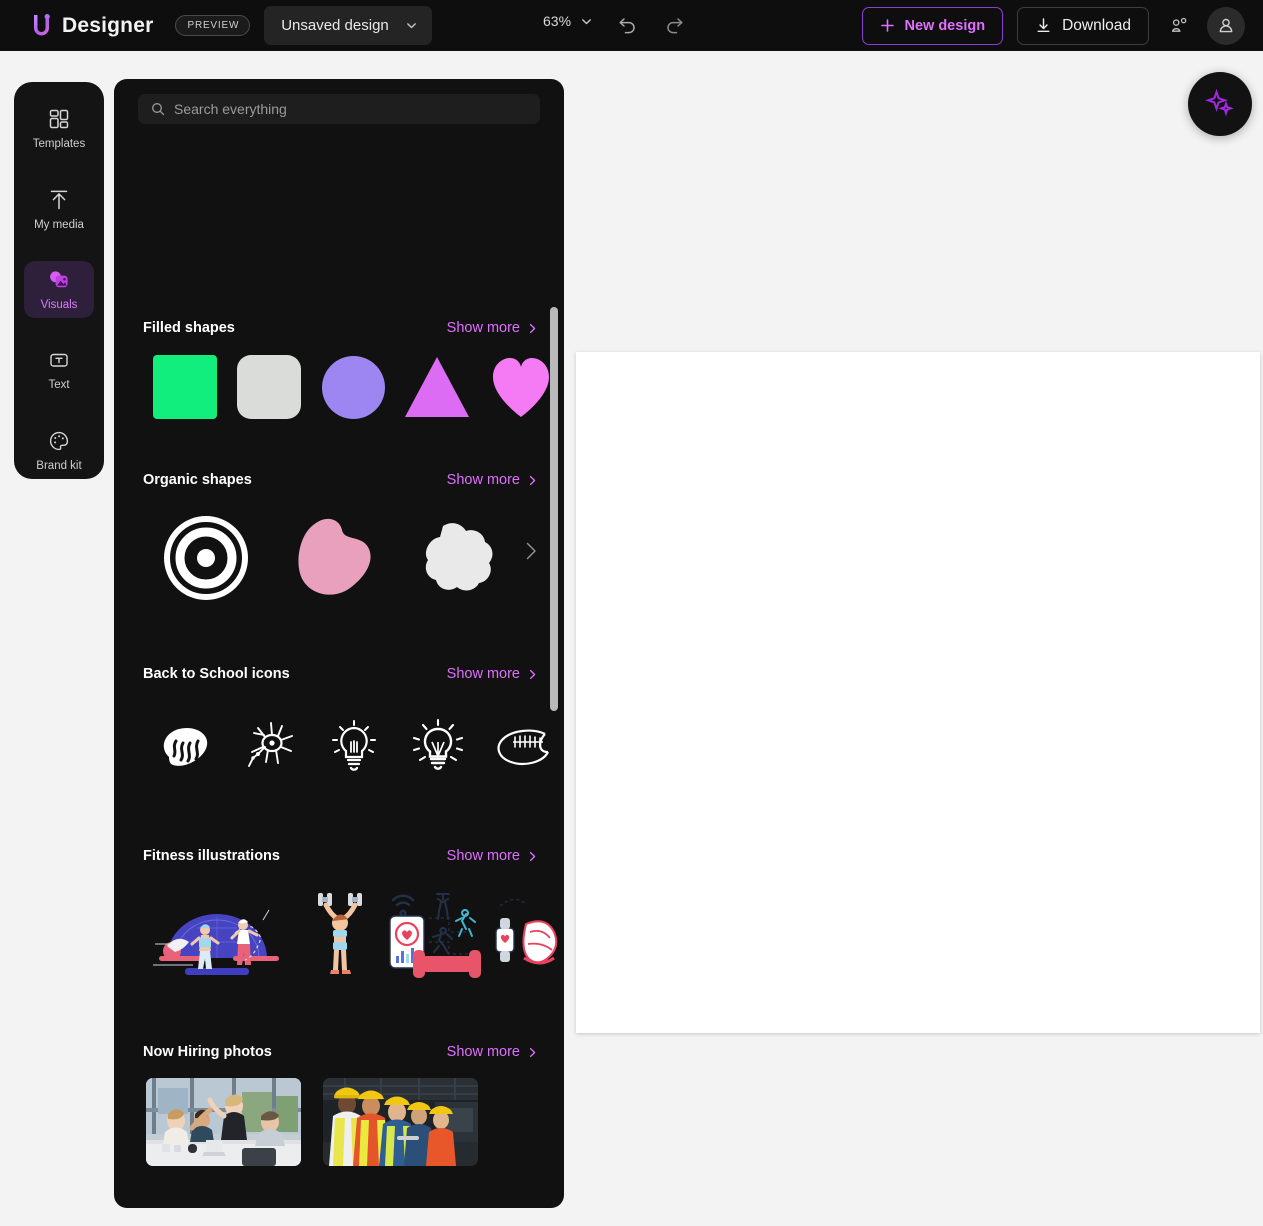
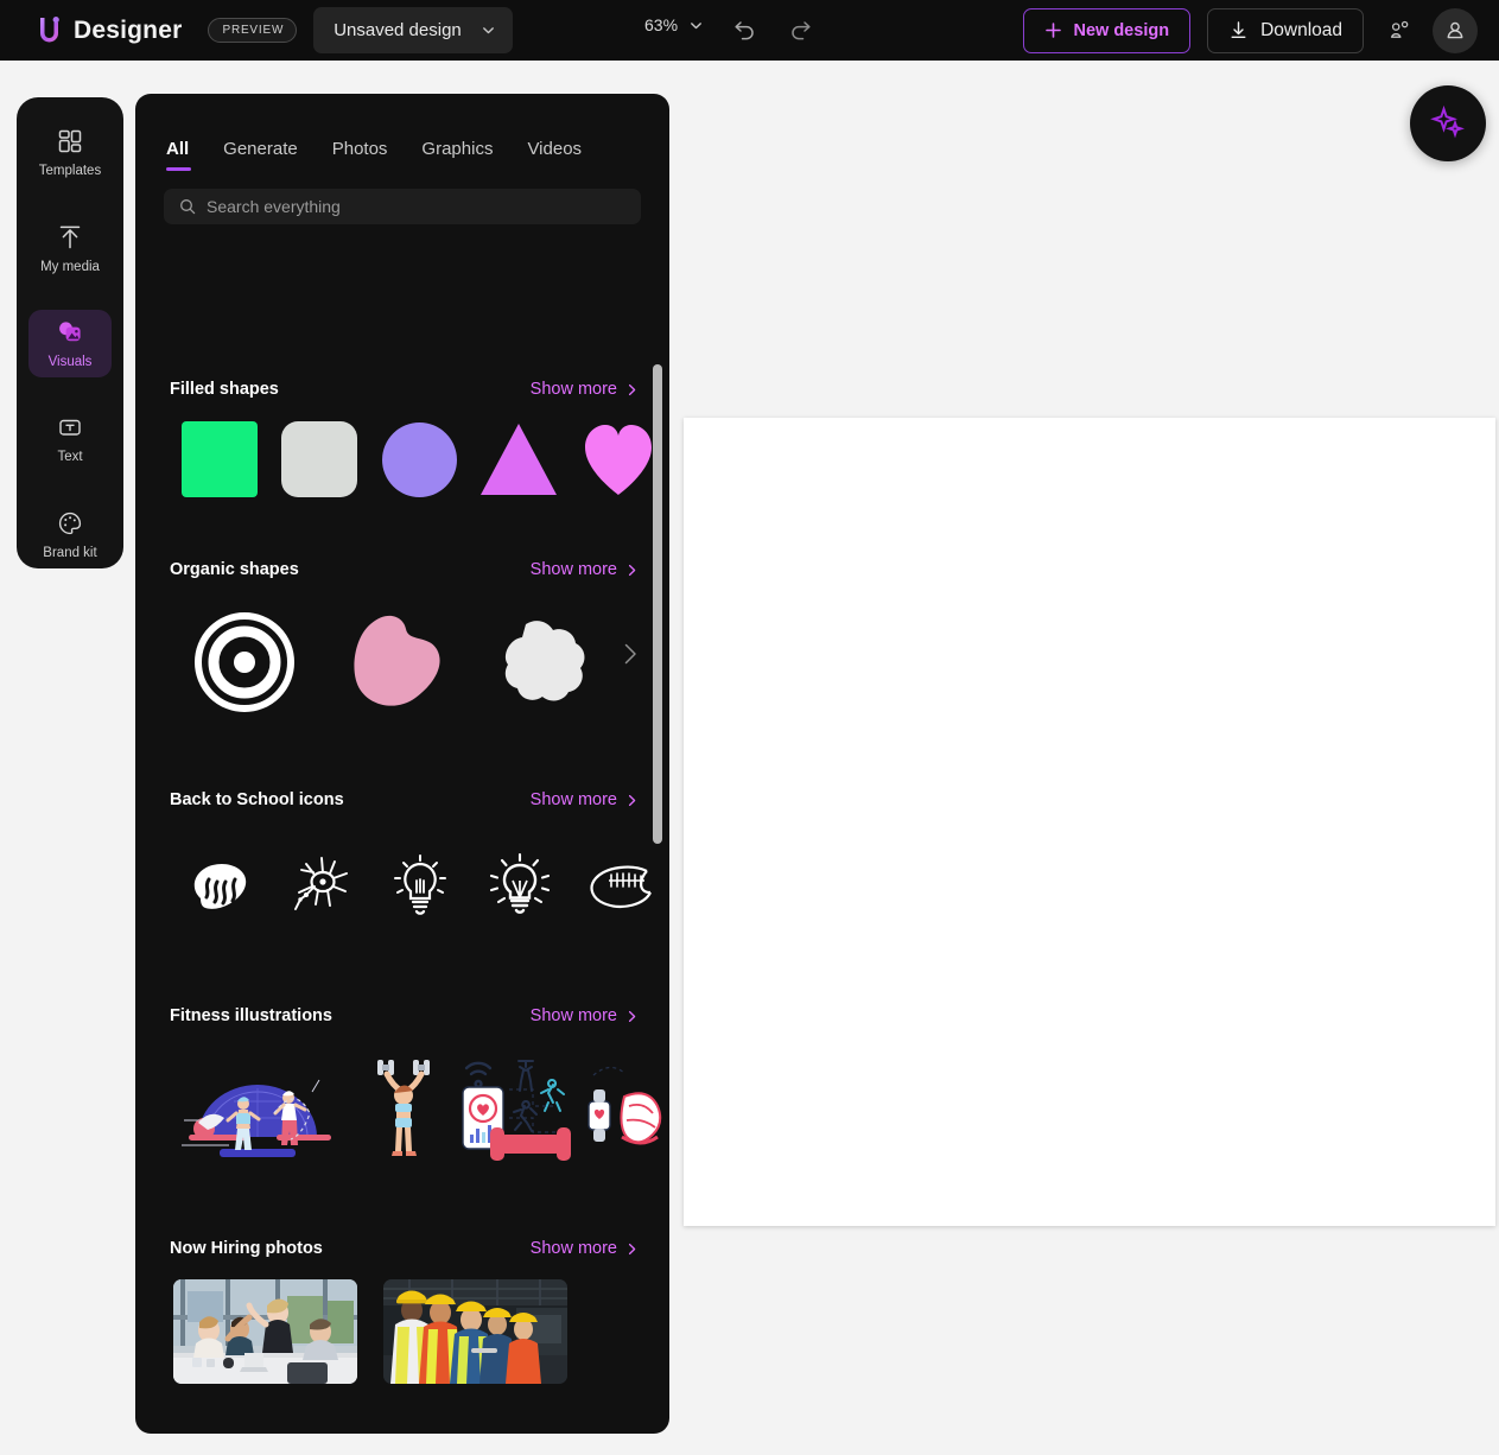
  Designer
  PREVIEW
  Unsaved design
  63%
  New design
  Download
  Templates
  My media
  Visuals
  Text
  Brand kit
+ All
+ Generate
+ Photos
+ Graphics
+ Videos
  Search everything
  Filled shapes
  Show more
  Organic shapes
  Show more
  Back to School icons
  Show more
  Fitness illustrations
  Show more
  Now Hiring photos
  Show more
